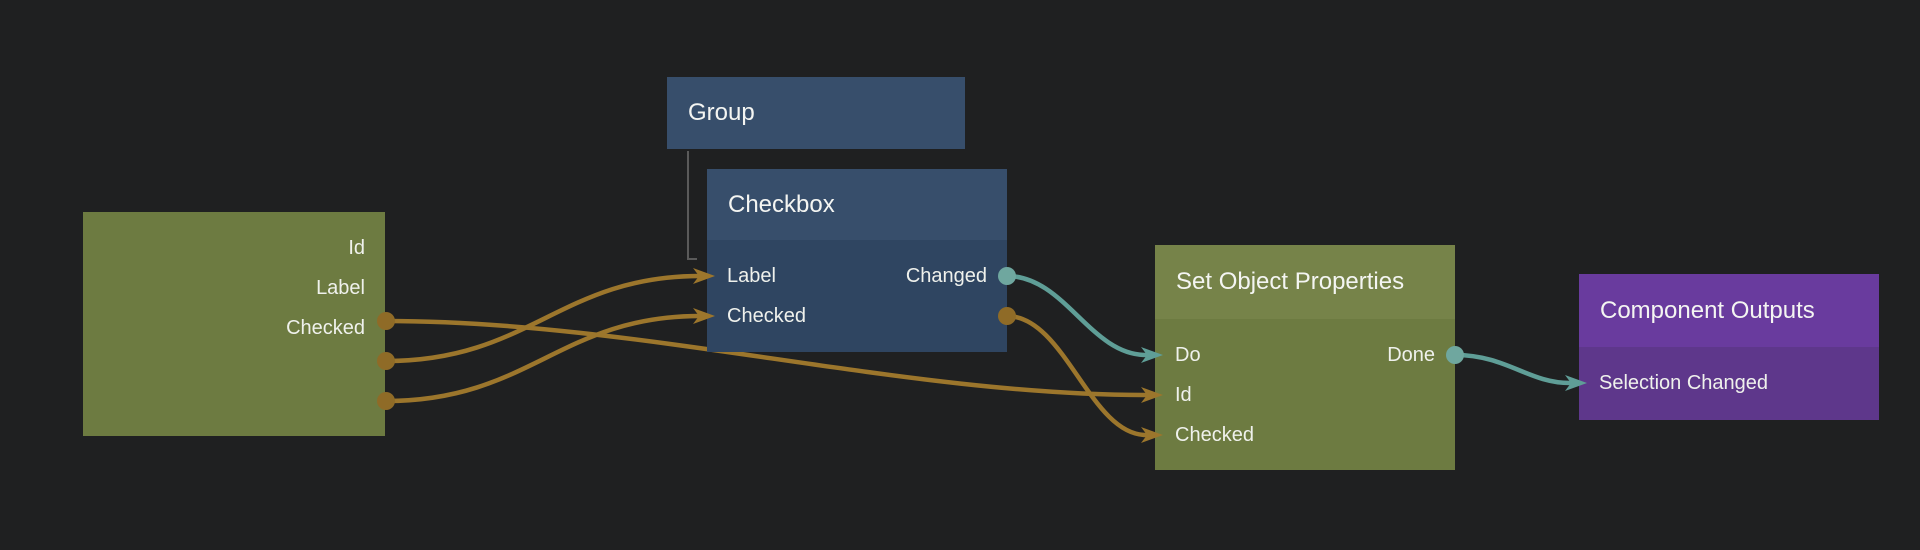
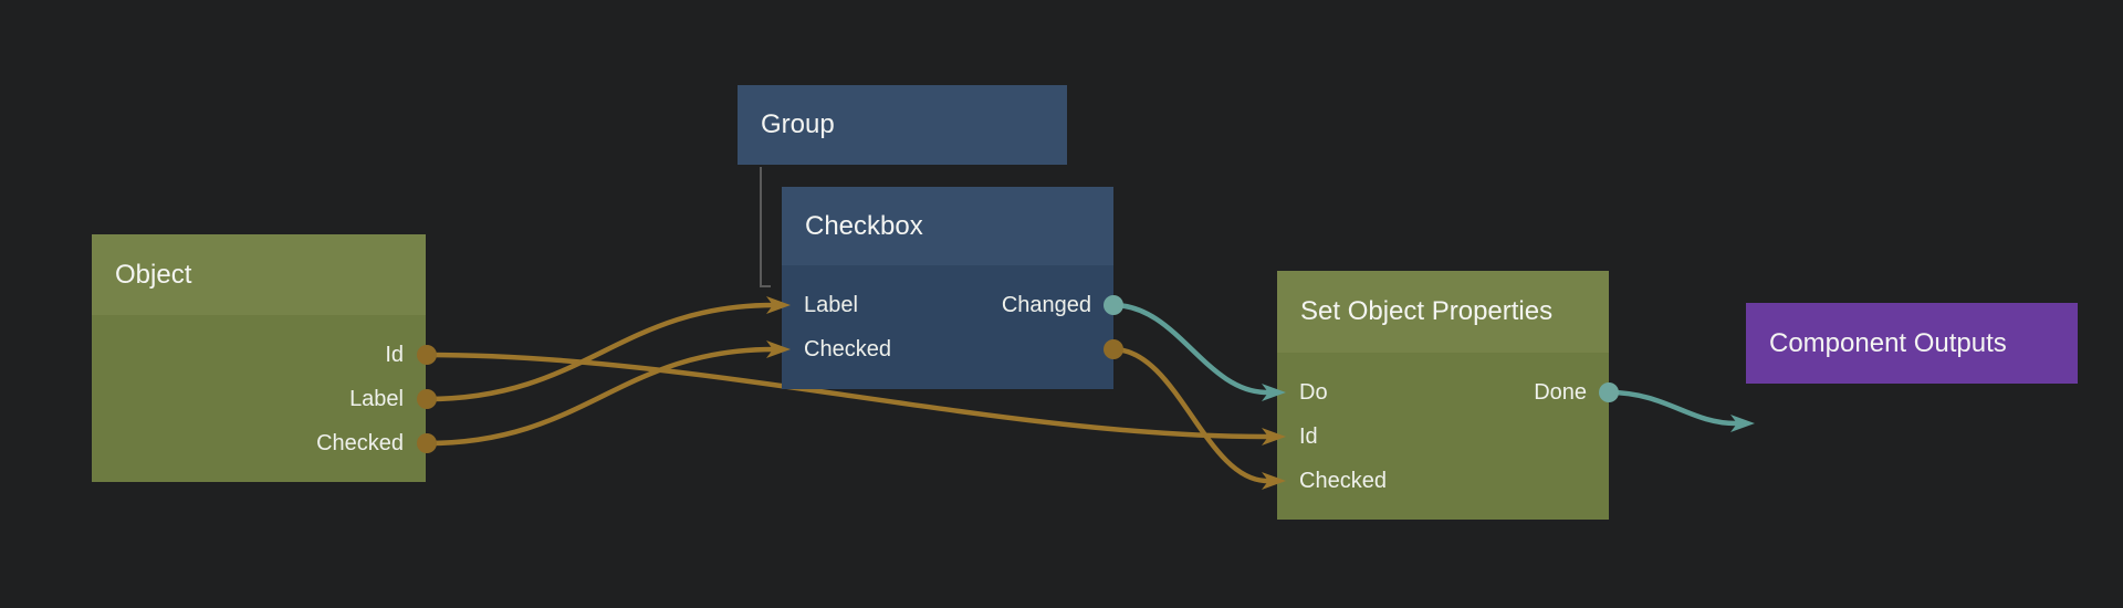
+ Object
  Id
  Label
  Checked
  Group
  Checkbox
  Label
  Changed
  Checked
  Set Object Properties
  Do
  Done
  Id
  Checked
  Component Outputs
- Selection Changed
